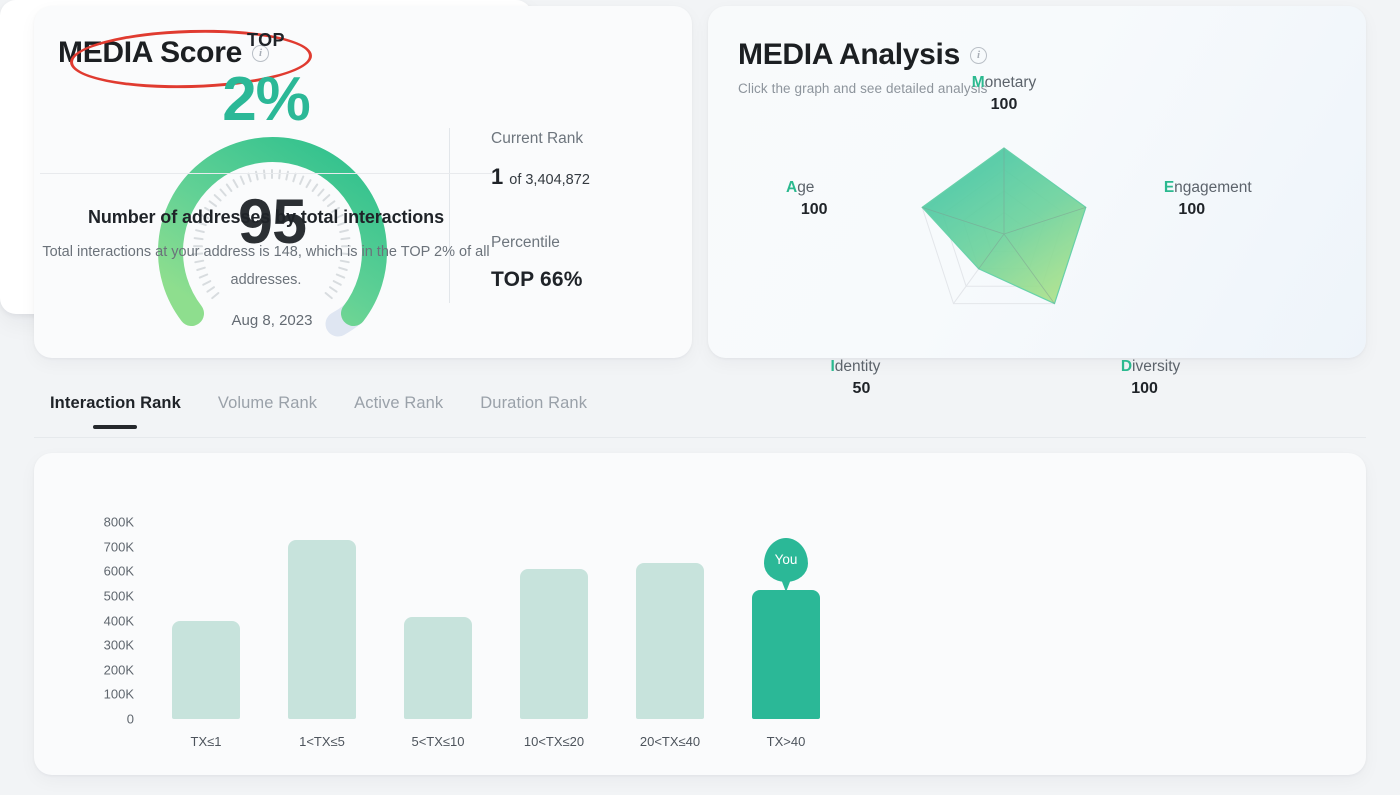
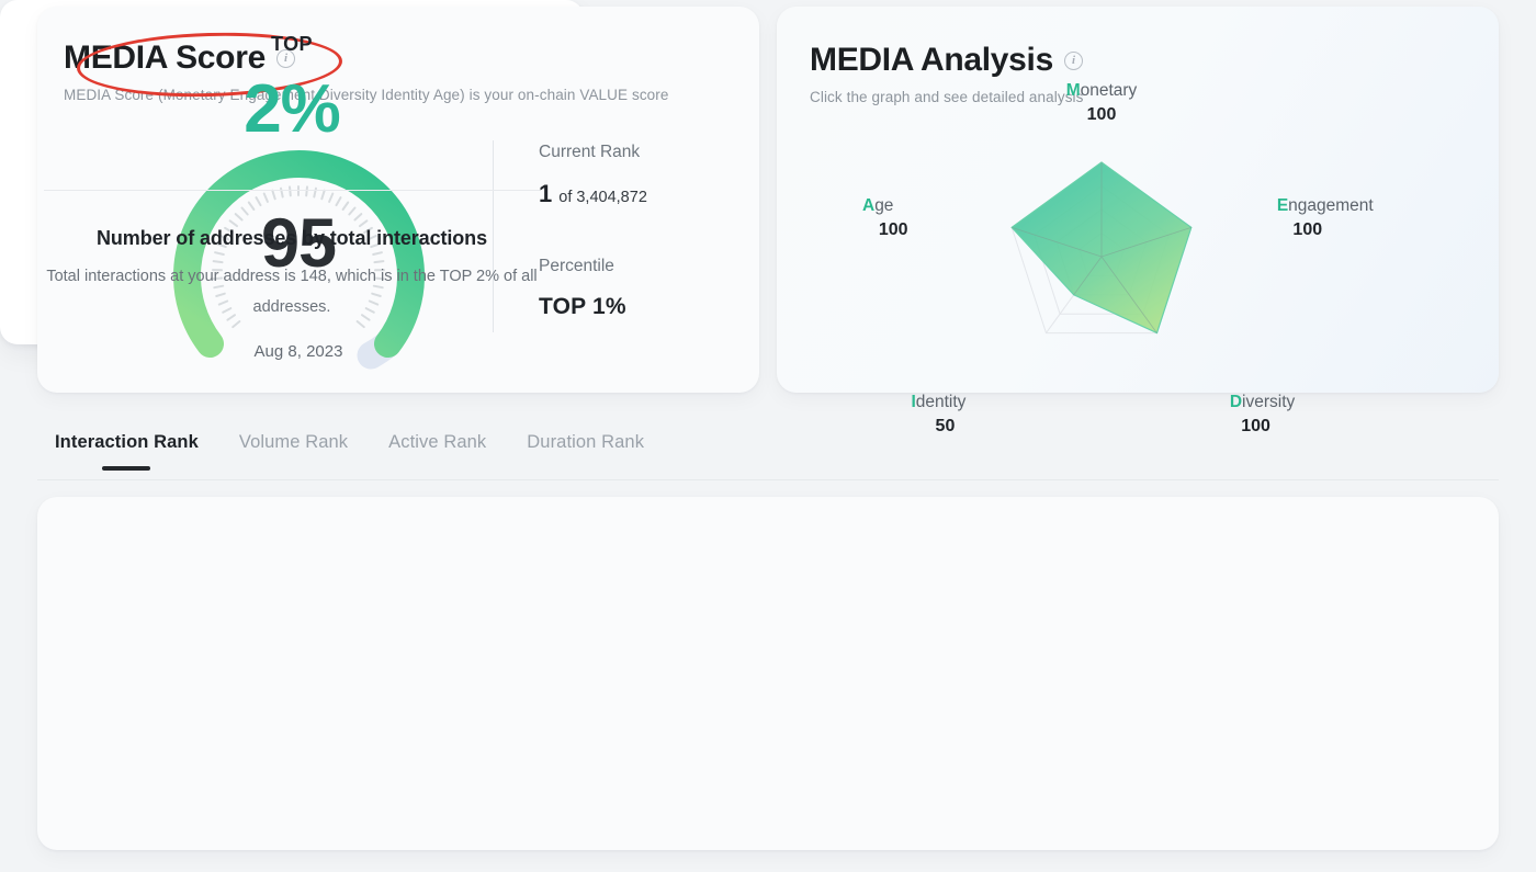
  MEDIA Score
  i
+ MEDIA Score (Monetary Engagement Diversity Identity Age) is your on-chain VALUE score
  95
  Aug 8, 2023
  Current Rank
  1
  of 3,404,872
  Percentile
- TOP 66%
+ TOP 1%
  MEDIA Analysis
  i
  Click the graph and see detailed analysis
  Monetary
  100
  Engagement
  100
  Diversity
  100
  Identity
  50
  Age
  100
  Interaction Rank
  Volume Rank
  Active Rank
  Duration Rank
- 800K
- 700K
- 600K
- 500K
- 400K
- 300K
- 200K
- 100K
- 0
- TX≤1
- 1<TX≤5
- 5<TX≤10
- 10<TX≤20
- 20<TX≤40
- TX>40
- You
  TOP
  2%
  Number of addresses by total interactions
  Total interactions at your address is 148, which is in the TOP 2% of all addresses.
